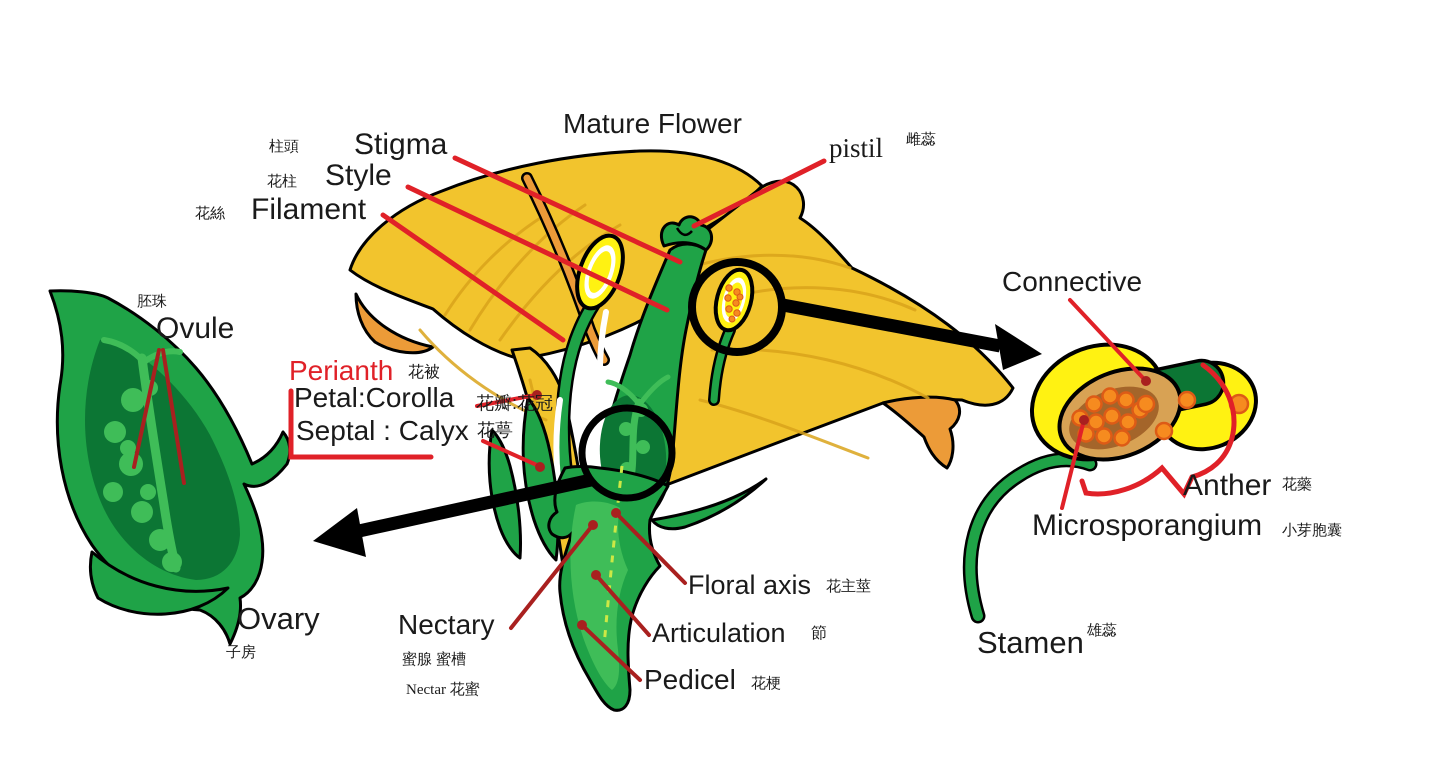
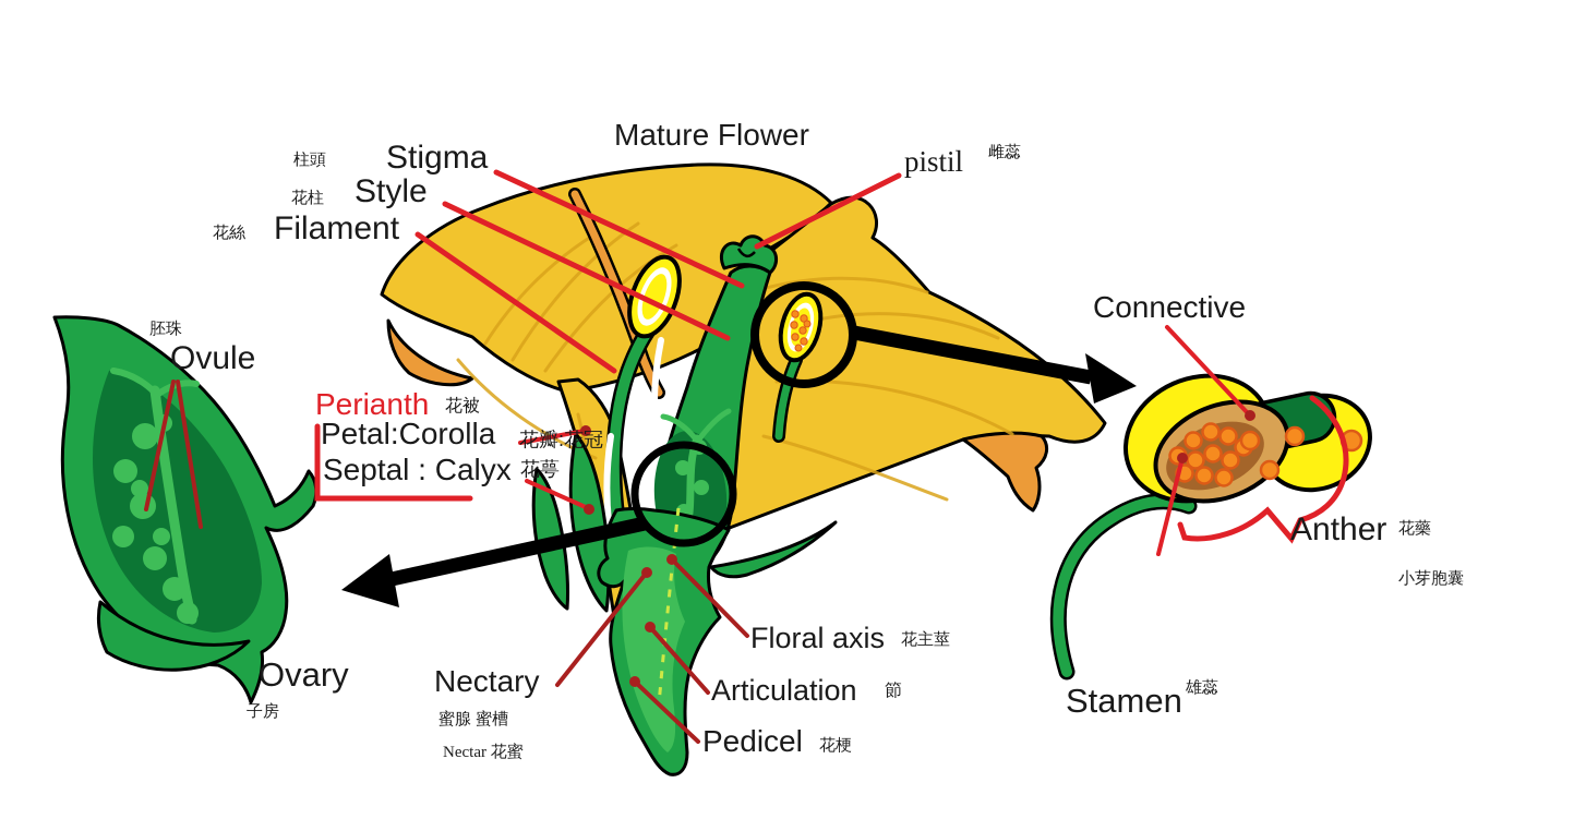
  Mature Flower
  柱頭
  Stigma
  花柱
  Style
  花絲
  Filament
  pistil
  雌蕊
  胚珠
  Ovule
  Ovary
  子房
  Perianth
  花被
  Petal:Corolla
  花瓣:花冠
  Septal : Calyx
  花萼
  Connective
  Anther
  花藥
- Microsporangium
  小芽胞囊
  Stamen
  雄蕊
  Floral axis
  花主莖
  Articulation
  節
  Pedicel
  花梗
  Nectary
  蜜腺 蜜槽
  Nectar 花蜜
